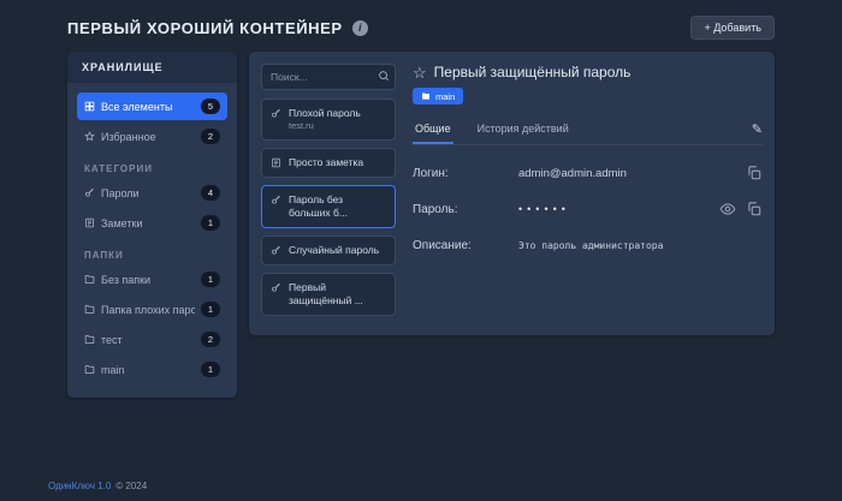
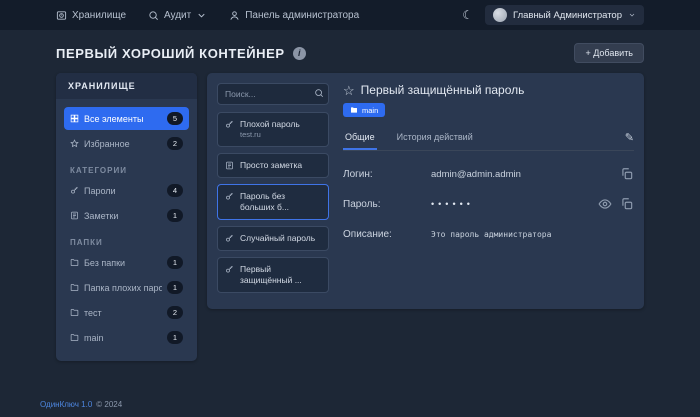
+ Хранилище
+ Аудит
+ Панель администратора
+ ☾
+ Главный Администратор
  ПЕРВЫЙ ХОРОШИЙ КОНТЕЙНЕР
  i
  + Добавить
  ХРАНИЛИЩЕ
  Все элементы
  5
  Избранное
  2
  КАТЕГОРИИ
  Пароли
  4
  Заметки
  1
  ПАПКИ
  Без папки
  1
  Папка плохих паро
  1
  тест
  2
  main
  1
  Поиск...
  Плохой пароль
  test.ru
  Просто заметка
  Пароль без больших б...
  Случайный пароль
  Первый защищённый ...
  ☆
  Первый защищённый пароль
  main
  Общие
  История действий
  ✎
  Логин:
  admin@admin.admin
  Пароль:
  ••••••
  Описание:
  Это пароль администратора
  ОдинКлюч 1.0
  © 2024
